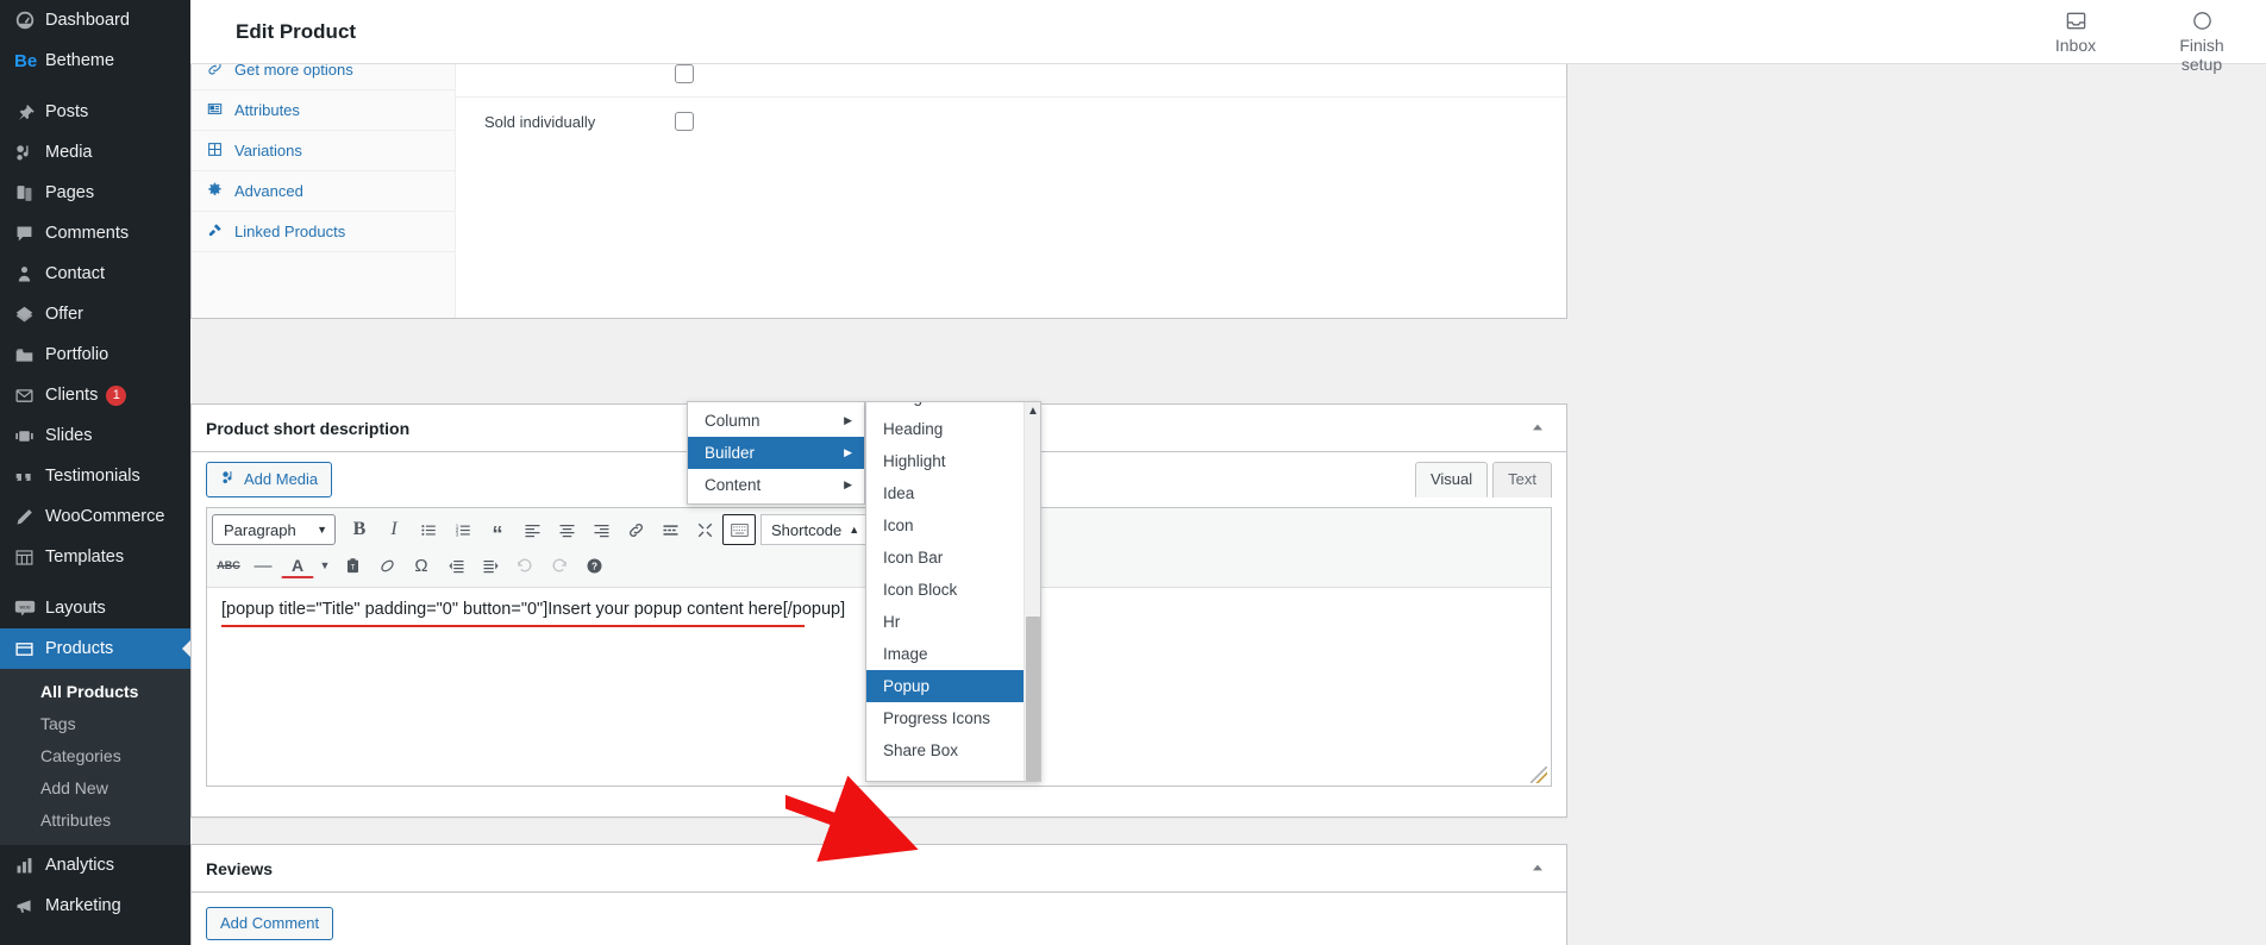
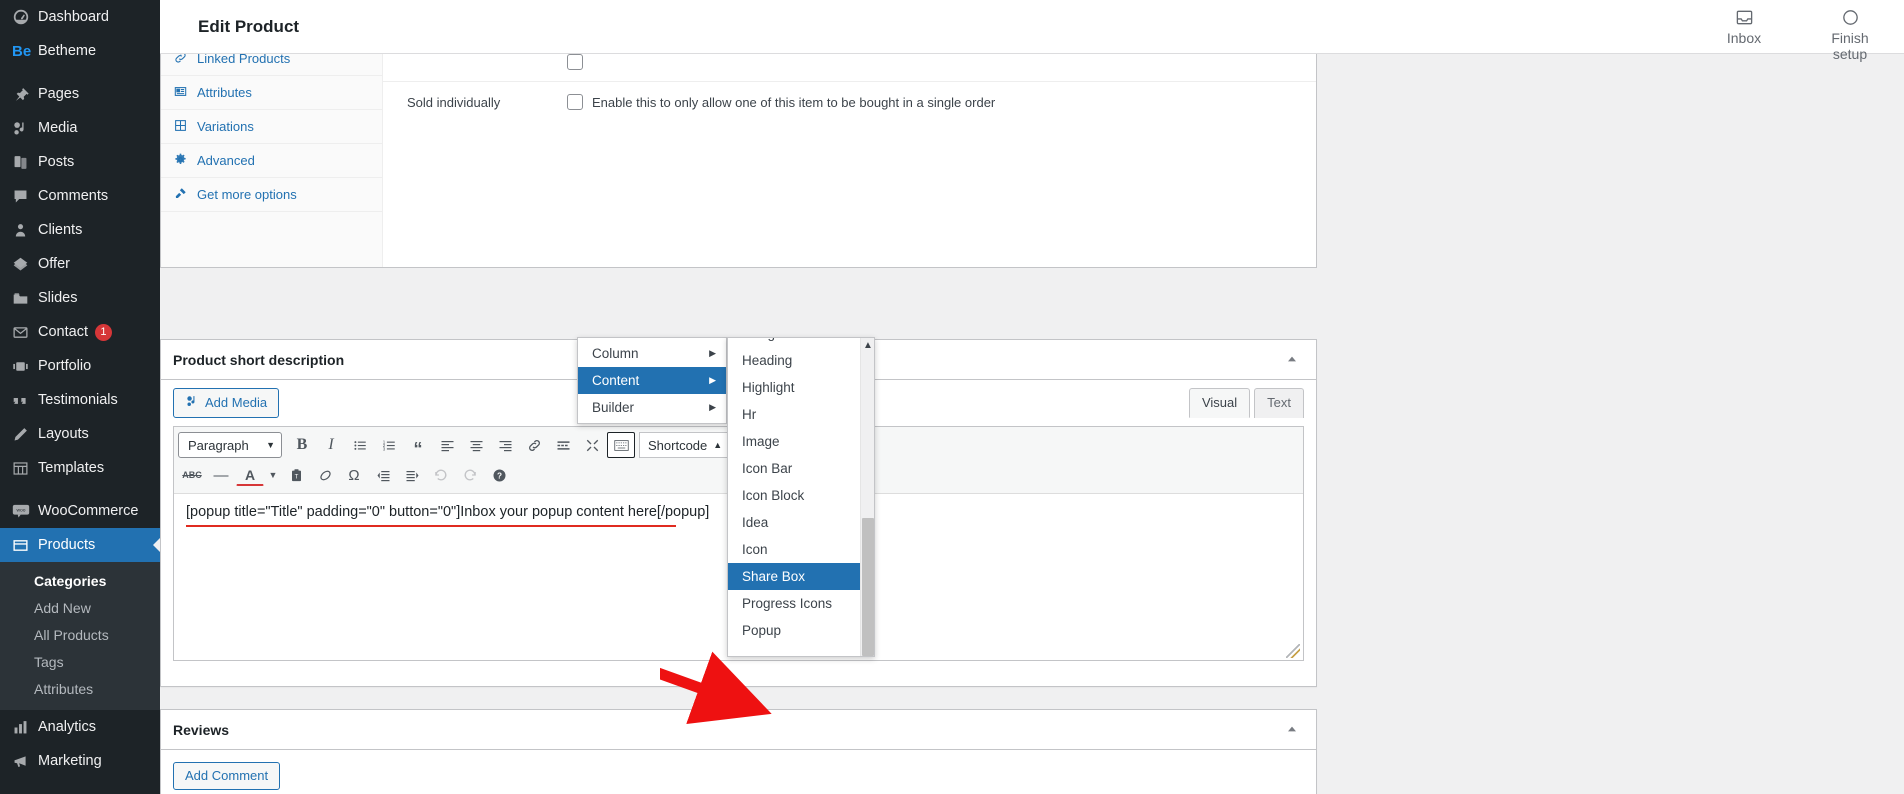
  Edit Product
  Inbox
  Finish setup
  Dashboard
  Be
  Betheme
- Posts
+ Pages
  Media
- Pages
+ Posts
  Comments
- Contact
+ Clients
  Offer
- Portfolio
+ Slides
- Clients
+ Contact
  1
- Slides
+ Portfolio
  Testimonials
- WooCommerce
+ Layouts
  Templates
- Layouts
+ WooCommerce
  Products
- All Products
+ Categories
- Tags
+ Add New
- Categories
+ All Products
- Add New
+ Tags
  Attributes
  Analytics
  Marketing
- Get more options
+ Linked Products
  Attributes
  Variations
  Advanced
- Linked Products
+ Get more options
  Sold individually
+ Enable this to only allow one of this item to be bought in a single order
  Product short description
  Add Media
  Visual
  Text
  Paragraph
  ▼
  B
  I
  “
  Shortcode
  ▲
  ABC
  —
  A
  ▼
  Ω
  ?
- [popup title="Title" padding="0" button="0"]Insert your popup content here[/popup]
+ [popup title="Title" padding="0" button="0"]Inbox your popup content here[/popup]
  Reviews
  Add Comment
  Column
  ▶
- Builder
+ Content
  ▶
- Content
+ Builder
  ▶
  Heading
  Highlight
- Idea
+ Hr
- Icon
+ Image
  Icon Bar
  Icon Block
- Hr
+ Idea
- Image
+ Icon
- Popup
+ Share Box
  Progress Icons
- Share Box
+ Popup
  ▲
